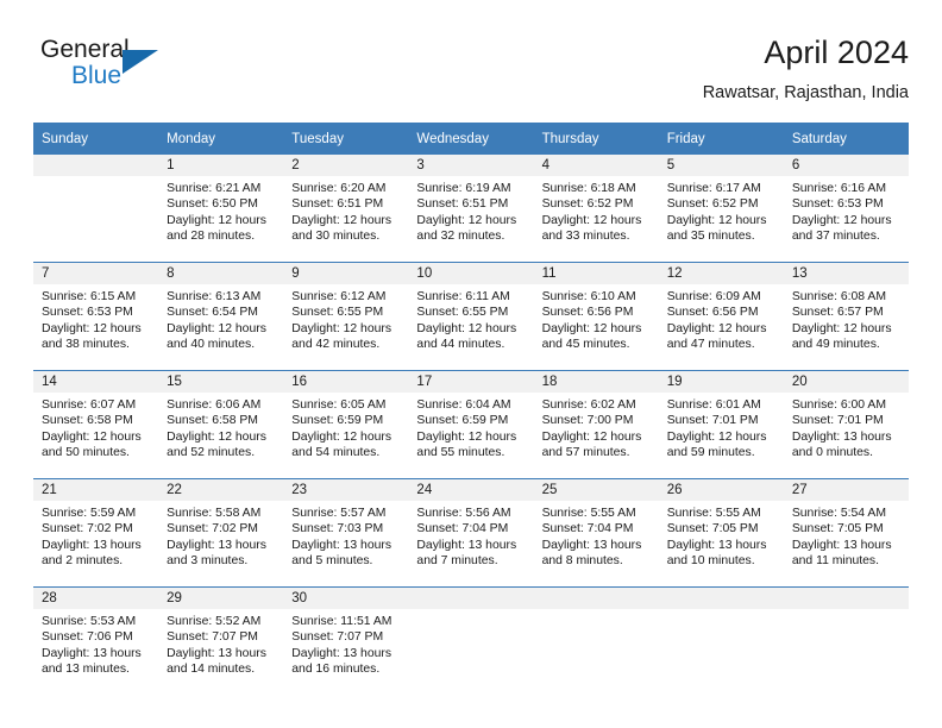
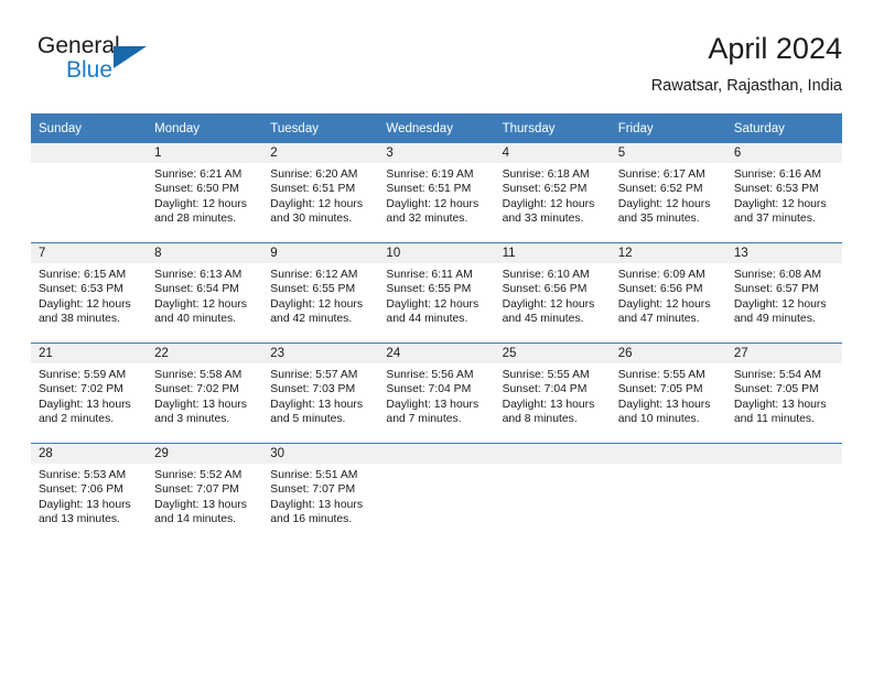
  General
  Blue
  April 2024
  Rawatsar, Rajasthan, India
  Sunday	Monday	Tuesday	Wednesday	Thursday	Friday	Saturday
  	1Sunrise: 6:21 AMSunset: 6:50 PMDaylight: 12 hoursand 28 minutes.	2Sunrise: 6:20 AMSunset: 6:51 PMDaylight: 12 hoursand 30 minutes.	3Sunrise: 6:19 AMSunset: 6:51 PMDaylight: 12 hoursand 32 minutes.	4Sunrise: 6:18 AMSunset: 6:52 PMDaylight: 12 hoursand 33 minutes.	5Sunrise: 6:17 AMSunset: 6:52 PMDaylight: 12 hoursand 35 minutes.	6Sunrise: 6:16 AMSunset: 6:53 PMDaylight: 12 hoursand 37 minutes.
  7Sunrise: 6:15 AMSunset: 6:53 PMDaylight: 12 hoursand 38 minutes.	8Sunrise: 6:13 AMSunset: 6:54 PMDaylight: 12 hoursand 40 minutes.	9Sunrise: 6:12 AMSunset: 6:55 PMDaylight: 12 hoursand 42 minutes.	10Sunrise: 6:11 AMSunset: 6:55 PMDaylight: 12 hoursand 44 minutes.	11Sunrise: 6:10 AMSunset: 6:56 PMDaylight: 12 hoursand 45 minutes.	12Sunrise: 6:09 AMSunset: 6:56 PMDaylight: 12 hoursand 47 minutes.	13Sunrise: 6:08 AMSunset: 6:57 PMDaylight: 12 hoursand 49 minutes.
- 14Sunrise: 6:07 AMSunset: 6:58 PMDaylight: 12 hoursand 50 minutes.	15Sunrise: 6:06 AMSunset: 6:58 PMDaylight: 12 hoursand 52 minutes.	16Sunrise: 6:05 AMSunset: 6:59 PMDaylight: 12 hoursand 54 minutes.	17Sunrise: 6:04 AMSunset: 6:59 PMDaylight: 12 hoursand 55 minutes.	18Sunrise: 6:02 AMSunset: 7:00 PMDaylight: 12 hoursand 57 minutes.	19Sunrise: 6:01 AMSunset: 7:01 PMDaylight: 12 hoursand 59 minutes.	20Sunrise: 6:00 AMSunset: 7:01 PMDaylight: 13 hoursand 0 minutes.
  21Sunrise: 5:59 AMSunset: 7:02 PMDaylight: 13 hoursand 2 minutes.	22Sunrise: 5:58 AMSunset: 7:02 PMDaylight: 13 hoursand 3 minutes.	23Sunrise: 5:57 AMSunset: 7:03 PMDaylight: 13 hoursand 5 minutes.	24Sunrise: 5:56 AMSunset: 7:04 PMDaylight: 13 hoursand 7 minutes.	25Sunrise: 5:55 AMSunset: 7:04 PMDaylight: 13 hoursand 8 minutes.	26Sunrise: 5:55 AMSunset: 7:05 PMDaylight: 13 hoursand 10 minutes.	27Sunrise: 5:54 AMSunset: 7:05 PMDaylight: 13 hoursand 11 minutes.
- 28Sunrise: 5:53 AMSunset: 7:06 PMDaylight: 13 hoursand 13 minutes.	29Sunrise: 5:52 AMSunset: 7:07 PMDaylight: 13 hoursand 14 minutes.	30Sunrise: 11:51 AMSunset: 7:07 PMDaylight: 13 hoursand 16 minutes.
+ 28Sunrise: 5:53 AMSunset: 7:06 PMDaylight: 13 hoursand 13 minutes.	29Sunrise: 5:52 AMSunset: 7:07 PMDaylight: 13 hoursand 14 minutes.	30Sunrise: 5:51 AMSunset: 7:07 PMDaylight: 13 hoursand 16 minutes.
